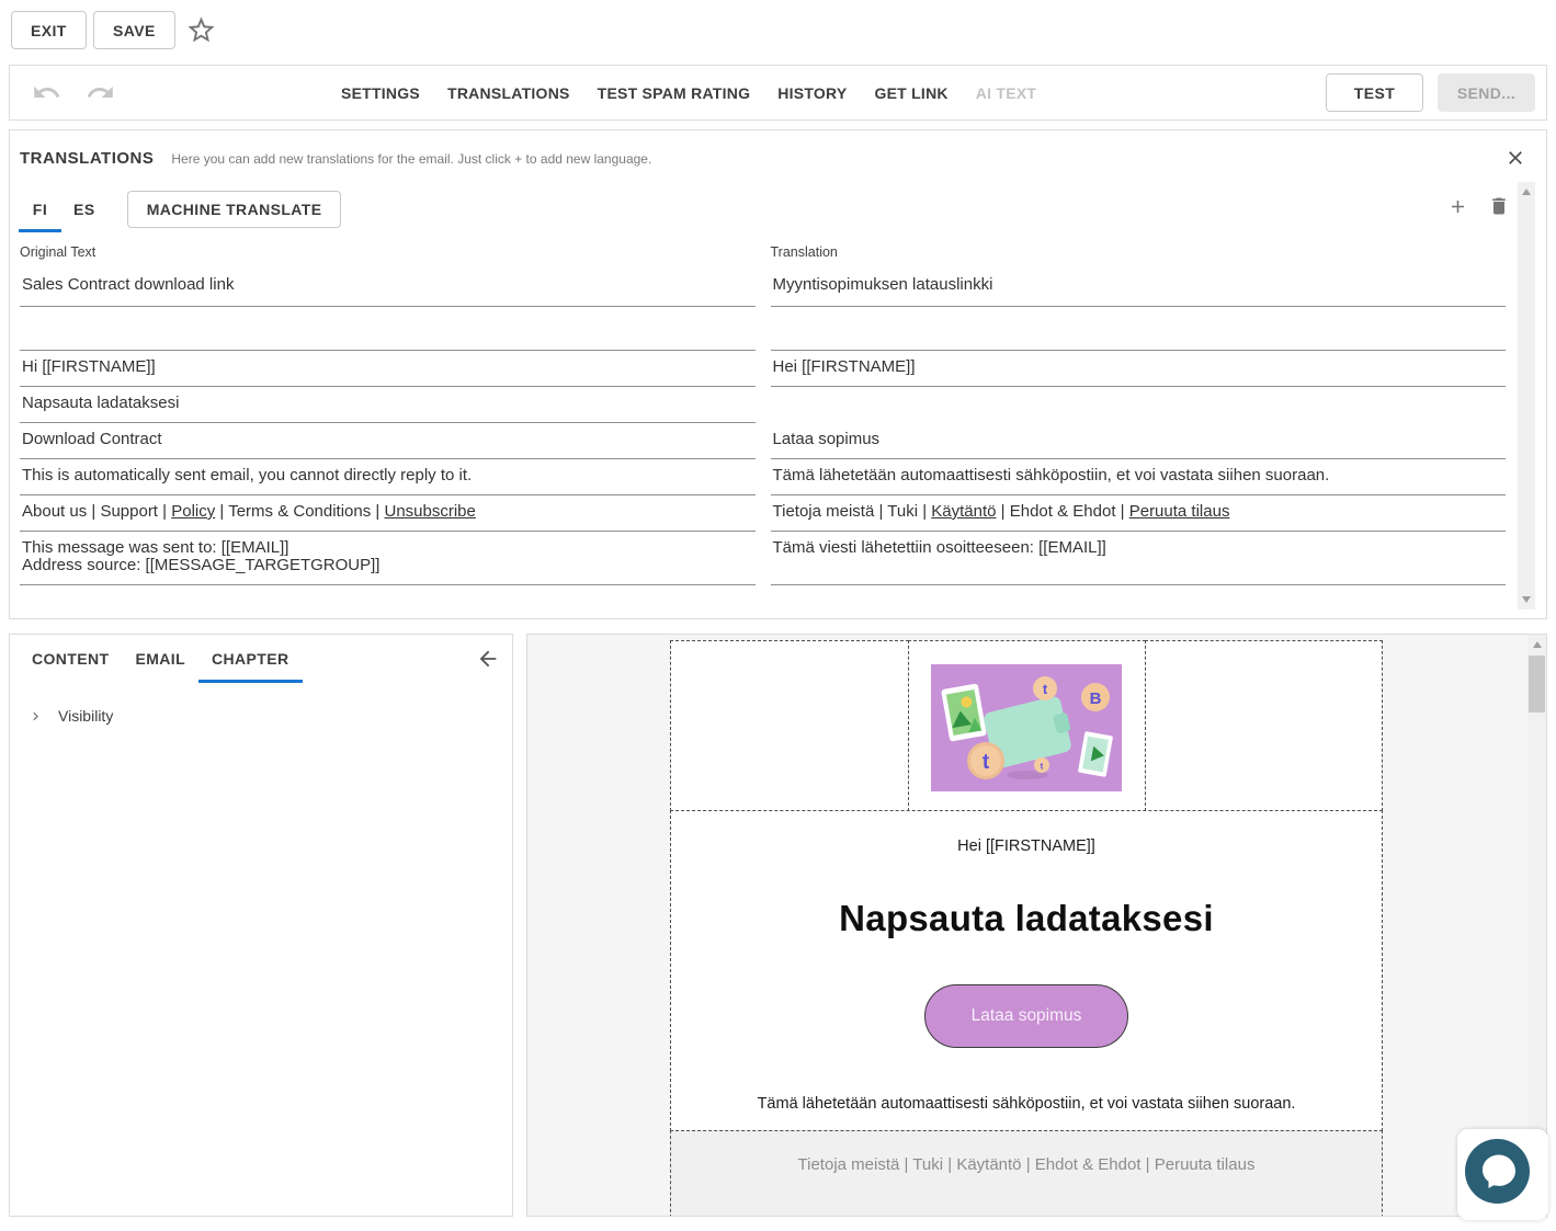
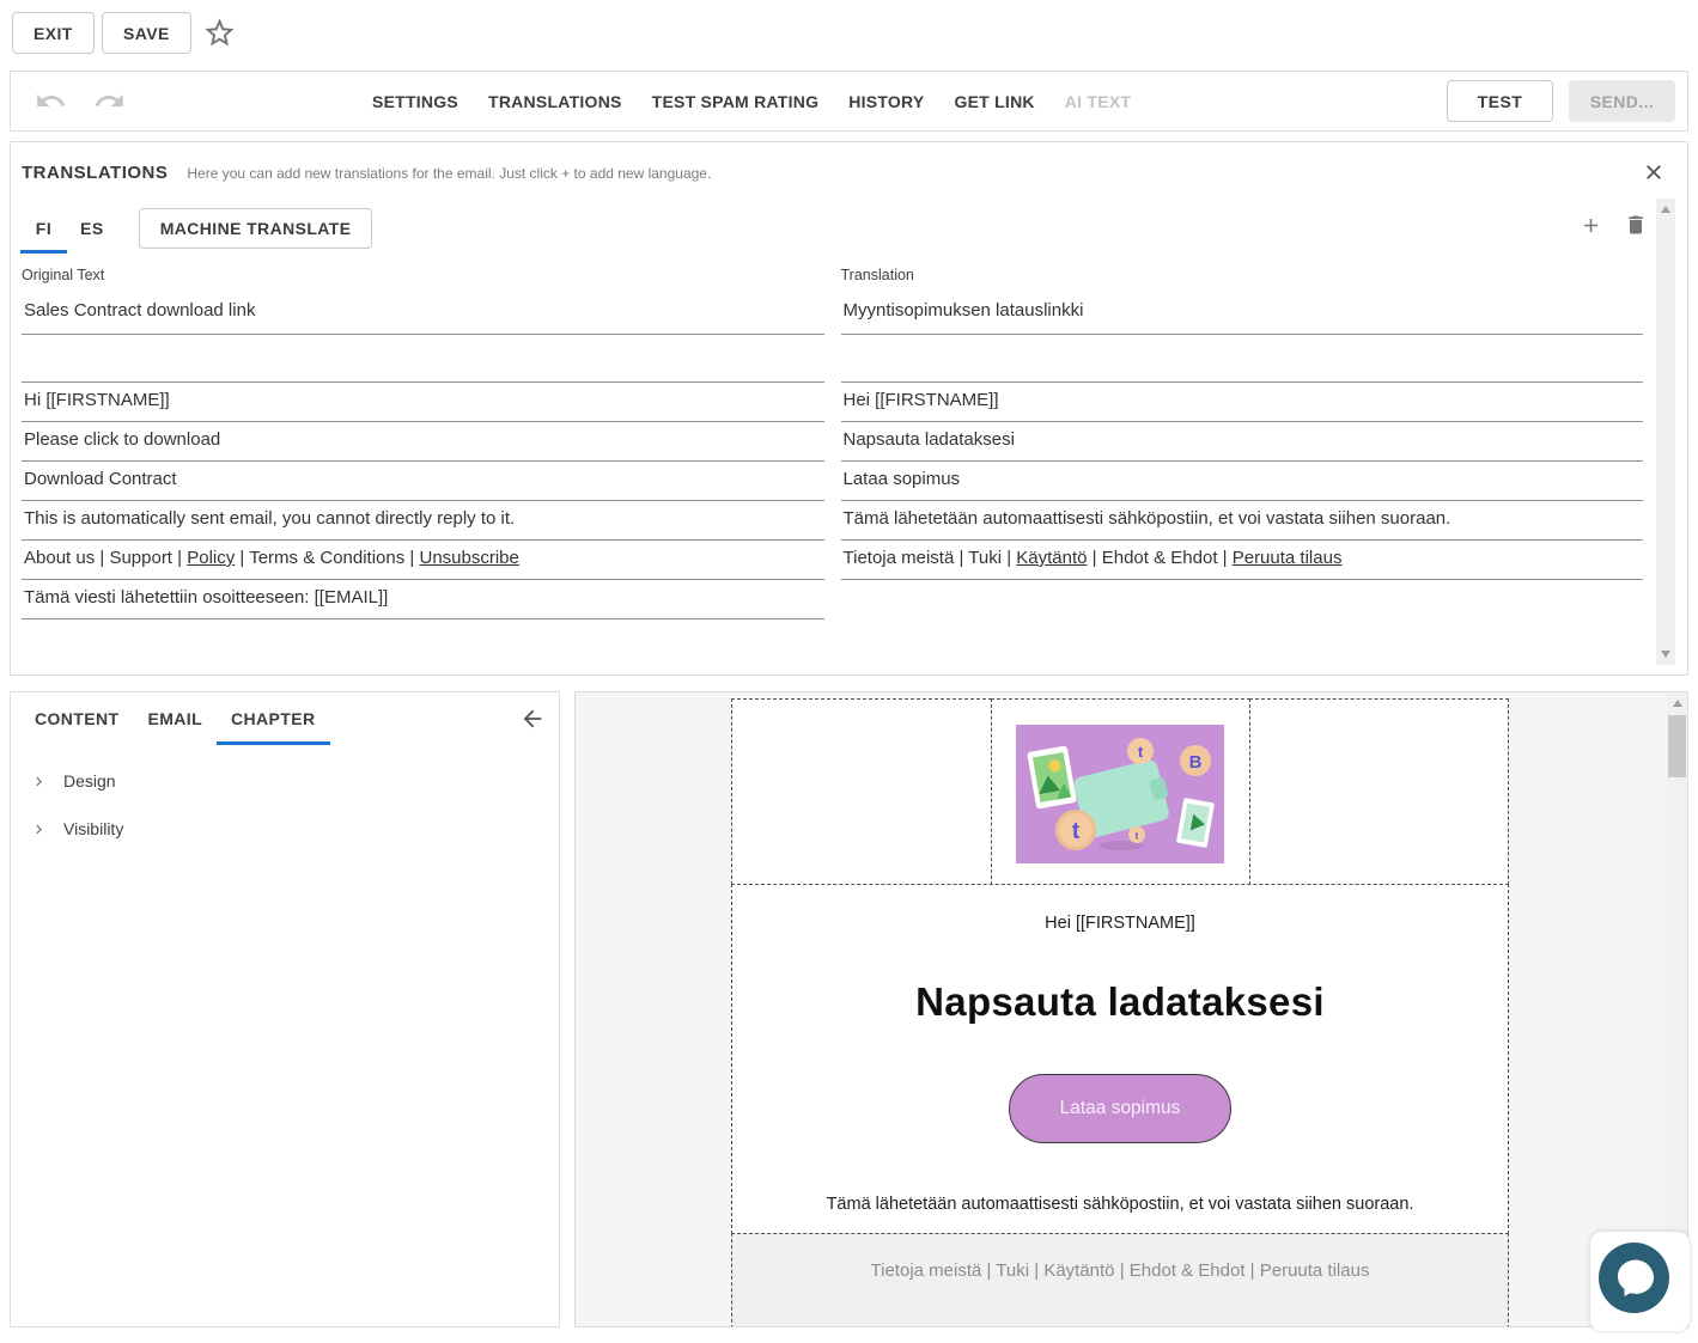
  EXIT
  SAVE
  SETTINGS
  TRANSLATIONS
  TEST SPAM RATING
  HISTORY
  GET LINK
  AI TEXT
  TEST
  SEND...
  TRANSLATIONS
  Here you can add new translations for the email. Just click + to add new language.
  FI
  ES
  MACHINE TRANSLATE
  Original Text
  Translation
  Sales Contract download link
  Myyntisopimuksen latauslinkki
  Hi [[FIRSTNAME]]
  Hei [[FIRSTNAME]]
+ Please click to download
  Napsauta ladataksesi
  Download Contract
  Lataa sopimus
  This is automatically sent email, you cannot directly reply to it.
  Tämä lähetetään automaattisesti sähköpostiin, et voi vastata siihen suoraan.
  About us | Support | Policy | Terms & Conditions | Unsubscribe
  Tietoja meistä | Tuki | Käytäntö | Ehdot & Ehdot | Peruuta tilaus
- This message was sent to: [[EMAIL]]
- Address source: [[MESSAGE_TARGETGROUP]]
  Tämä viesti lähetettiin osoitteeseen: [[EMAIL]]
  CONTENT
  EMAIL
  CHAPTER
+ Design
  Visibility
  t
  B
  t
  t
  Hei [[FIRSTNAME]]
  Napsauta ladataksesi
  Lataa sopimus
  Tämä lähetetään automaattisesti sähköpostiin, et voi vastata siihen suoraan.
  Tietoja meistä | Tuki | Käytäntö | Ehdot & Ehdot | Peruuta tilaus
